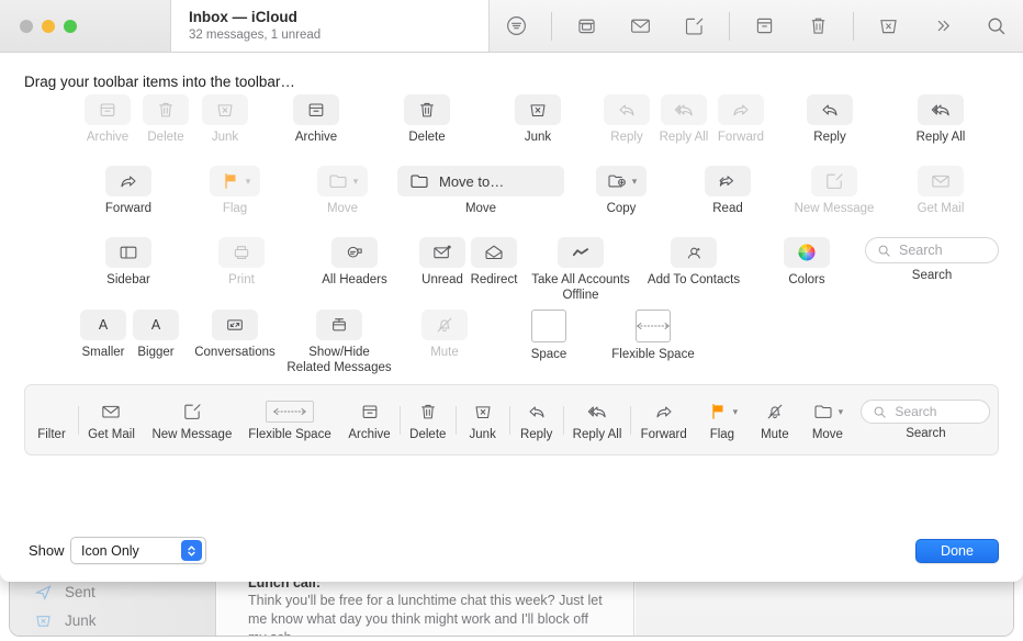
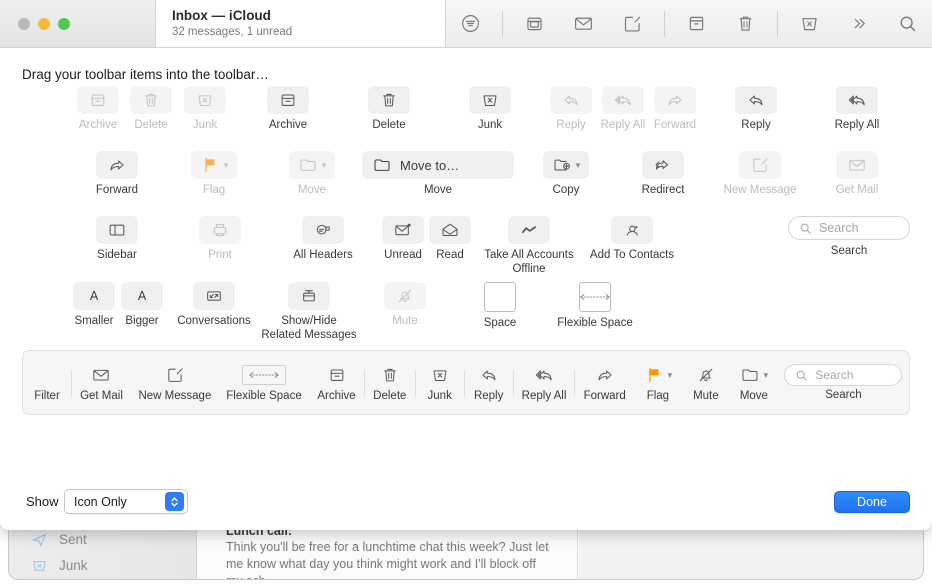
  Sent
  Junk
  Lunch call:
  Think you'll be free for a lunchtime chat this week? Just let me know what day you think might work and I'll block off
  Inbox — iCloud
  32 messages, 1 unread
  Drag your toolbar items into the toolbar…
  Archive
  Delete
  Junk
  Archive
  Delete
  Junk
  Reply
  Reply All
  Forward
  Reply
  Reply All
  Forward
  ▾
  Flag
  ▾
  Move
  Move to…
  Move
  ▾
  Copy
- Read
+ Redirect
  New Message
  Get Mail
  Sidebar
  Print
  All Headers
  Unread
- Redirect
+ Read
  Take All Accounts
  Offline
  Add To Contacts
- Colors
  Search
  Search
  A
  Smaller
  A
  Bigger
  Conversations
  Show/Hide
  Related Messages
  Mute
  Space
  Flexible Space
  Filter
  Get Mail
  New Message
  Flexible Space
  Archive
  Delete
  Junk
  Reply
  Reply All
  Forward
  ▾
  Flag
  Mute
  ▾
  Move
  Search
  Search
  Show
  Icon Only
  Done
